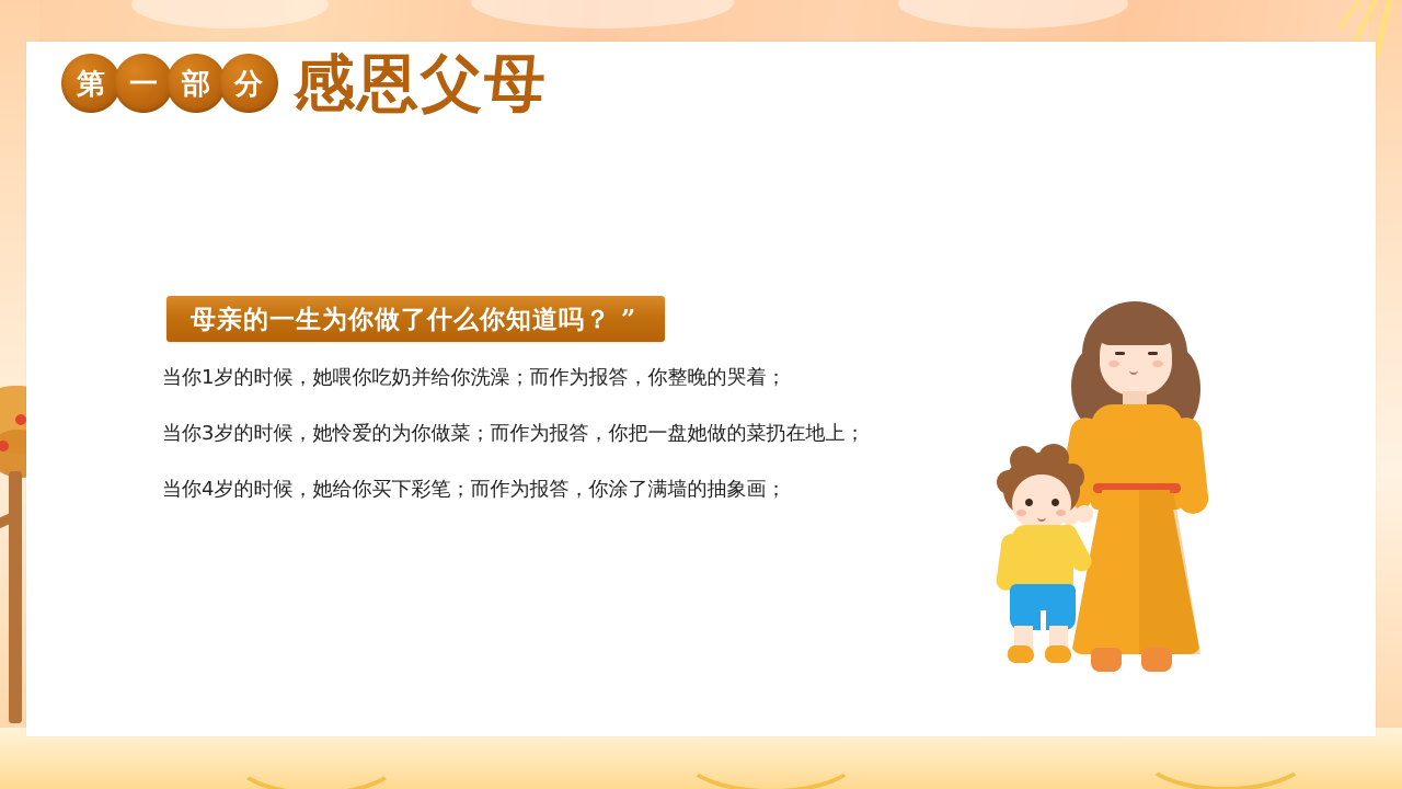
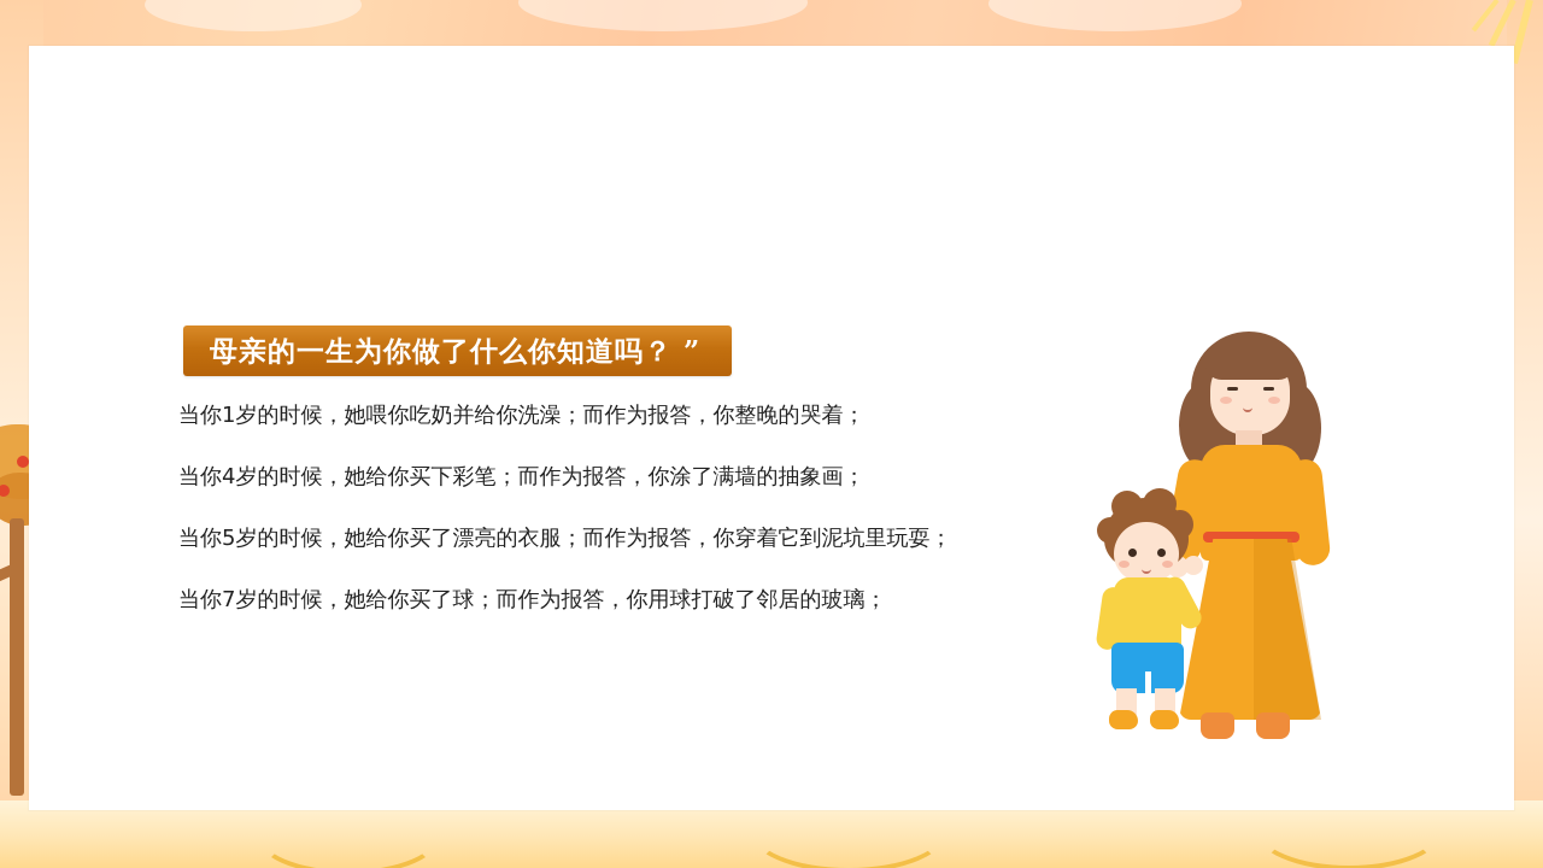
- 第
- 一
- 部
- 分
- 感恩父母
  母亲的一生为你做了什么你知道吗？ ”
  当你1岁的时候，她喂你吃奶并给你洗澡；而作为报答，你整晚的哭着；
- 当你3岁的时候，她怜爱的为你做菜；而作为报答，你把一盘她做的菜扔在地上；
  当你4岁的时候，她给你买下彩笔；而作为报答，你涂了满墙的抽象画；
+ 当你5岁的时候，她给你买了漂亮的衣服；而作为报答，你穿着它到泥坑里玩耍；
+ 当你7岁的时候，她给你买了球；而作为报答，你用球打破了邻居的玻璃；
